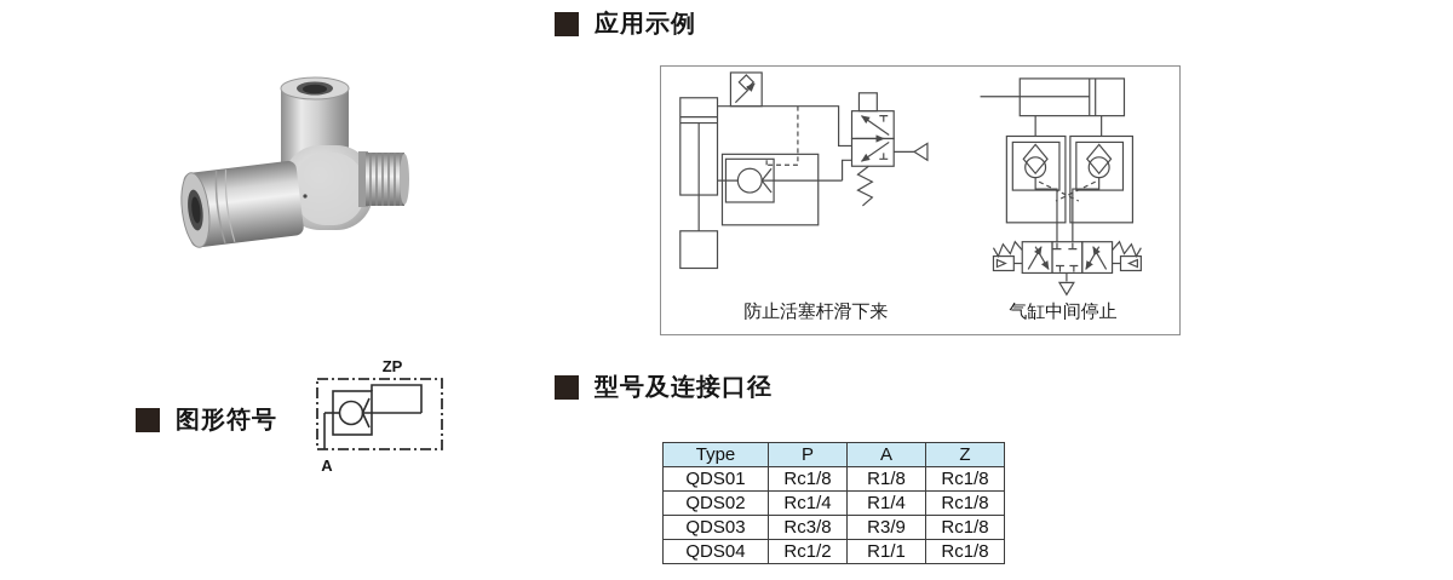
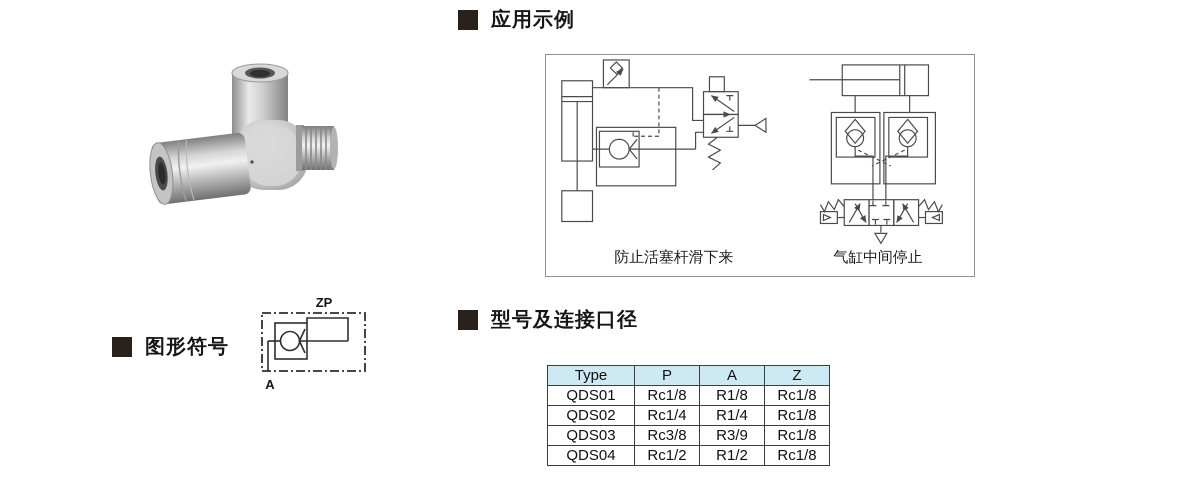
  应用示例
  防止活塞杆滑下来
  气缸中间停止
  图形符号
  ZP
  A
  型号及连接口径
  Type	P	A	Z
  QDS01	Rc1/8	R1/8	Rc1/8
  QDS02	Rc1/4	R1/4	Rc1/8
  QDS03	Rc3/8	R3/9	Rc1/8
- QDS04	Rc1/2	R1/1	Rc1/8
+ QDS04	Rc1/2	R1/2	Rc1/8
